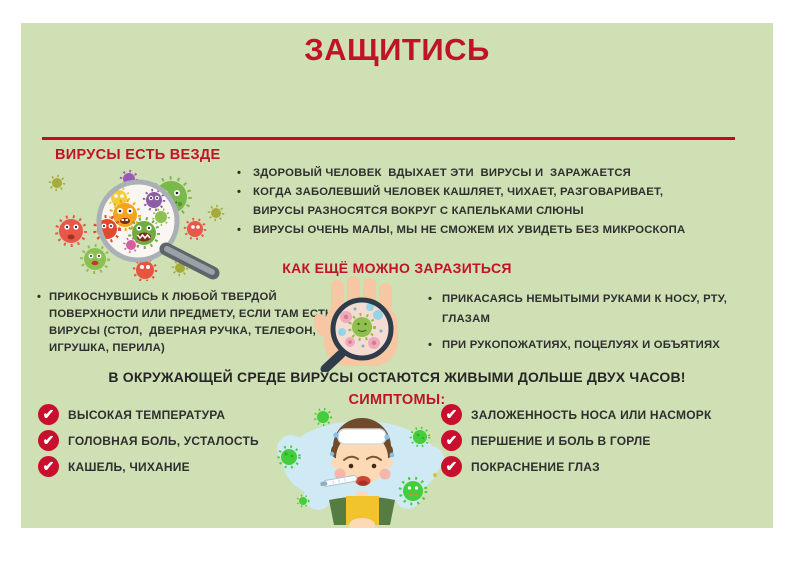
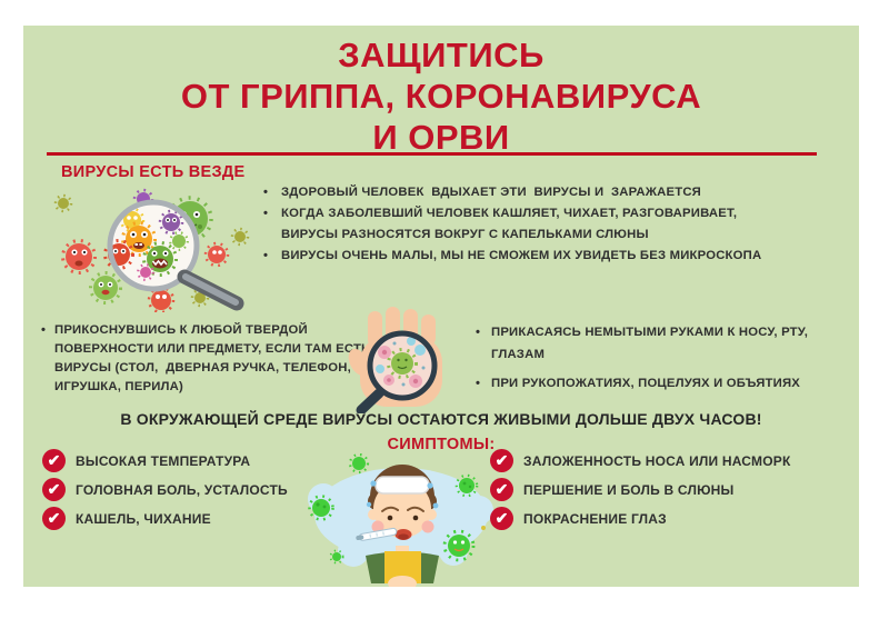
  ЗАЩИТИСЬ
+ ОТ ГРИППА, КОРОНАВИРУСА
+ И ОРВИ
  ВИРУСЫ ЕСТЬ ВЕЗДЕ
  •
  ЗДОРОВЫЙ ЧЕЛОВЕК ВДЫХАЕТ ЭТИ ВИРУСЫ И ЗАРАЖАЕТСЯ
  •
  КОГДА ЗАБОЛЕВШИЙ ЧЕЛОВЕК КАШЛЯЕТ, ЧИХАЕТ, РАЗГОВАРИВАЕТ,
  ВИРУСЫ РАЗНОСЯТСЯ ВОКРУГ С КАПЕЛЬКАМИ СЛЮНЫ
  •
  ВИРУСЫ ОЧЕНЬ МАЛЫ, МЫ НЕ СМОЖЕМ ИХ УВИДЕТЬ БЕЗ МИКРОСКОПА
- КАК ЕЩЁ МОЖНО ЗАРАЗИТЬСЯ
  •
  ПРИКОСНУВШИСЬ К ЛЮБОЙ ТВЕРДОЙ
  ПОВЕРХНОСТИ ИЛИ ПРЕДМЕТУ, ЕСЛИ ТАМ ЕСТ
  ВИРУСЫ (СТОЛ, ДВЕРНАЯ РУЧКА, ТЕЛЕФОН,
  ИГРУШКА, ПЕРИЛА)
  •
  ПРИКАСАЯСЬ НЕМЫТЫМИ РУКАМИ К НОСУ, РТУ,
  ГЛАЗАМ
  •
  ПРИ РУКОПОЖАТИЯХ, ПОЦЕЛУЯХ И ОБЪЯТИЯХ
  В ОКРУЖАЮЩЕЙ СРЕДЕ ВИРУСЫ ОСТАЮТСЯ ЖИВЫМИ ДОЛЬШЕ ДВУХ ЧАСОВ!
  СИМПТОМЫ:
  ✔
  ВЫСОКАЯ ТЕМПЕРАТУРА
  ✔
  ГОЛОВНАЯ БОЛЬ, УСТАЛОСТЬ
  ✔
  КАШЕЛЬ, ЧИХАНИЕ
  ✔
  ЗАЛОЖЕННОСТЬ НОСА ИЛИ НАСМОРК
  ✔
- ПЕРШЕНИЕ И БОЛЬ В ГОРЛЕ
+ ПЕРШЕНИЕ И БОЛЬ В СЛЮНЫ
  ✔
  ПОКРАСНЕНИЕ ГЛАЗ
